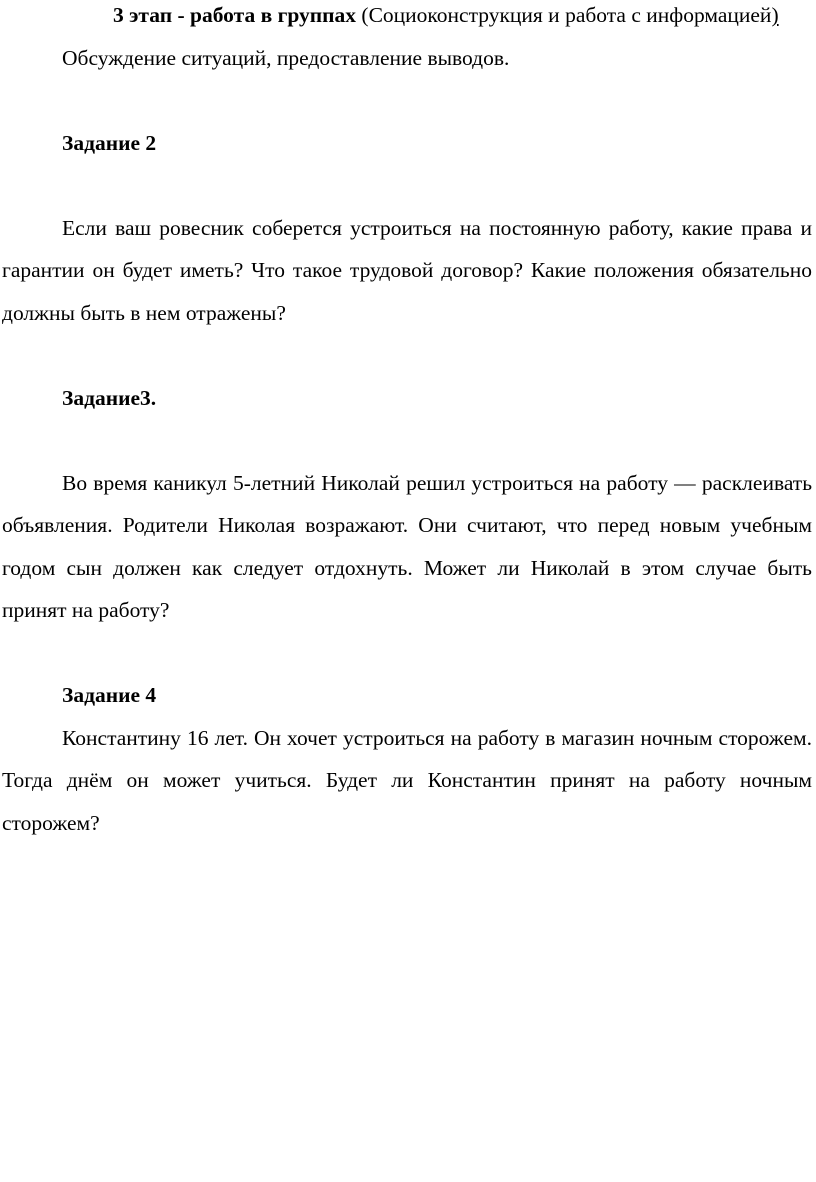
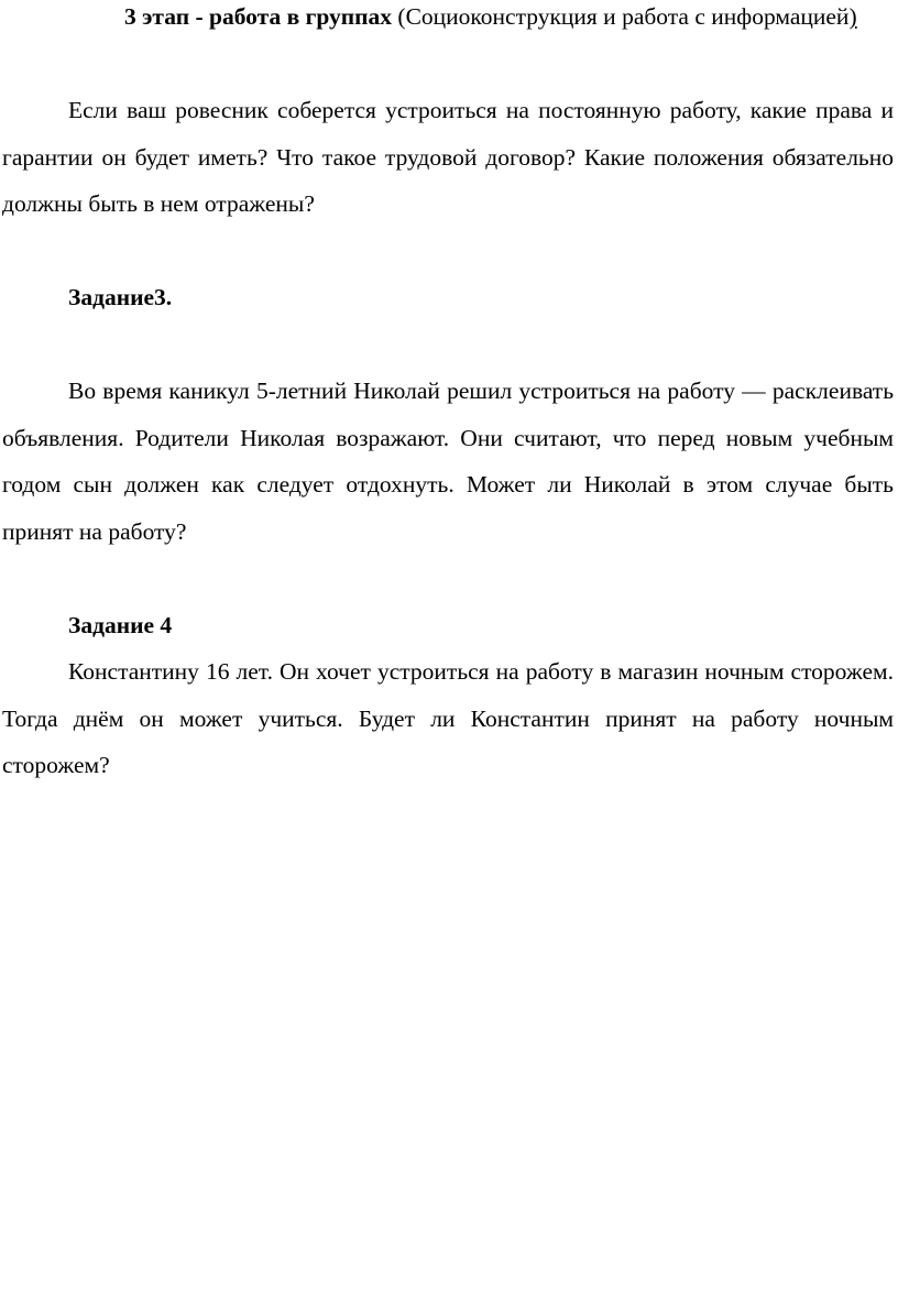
  3 этап - работа в группах (Социоконструкция и работа с информацией)
- Обсуждение ситуаций, предоставление выводов.
- Задание 2
  Если ваш ровесник соберется устроиться на постоянную работу, какие права и гарантии он будет иметь? Что такое трудовой договор? Какие положения обязательно должны быть в нем отражены?
  Задание3.
  Во время каникул 5-летний Николай решил устроиться на работу — расклеивать объявления. Родители Николая возражают. Они считают, что перед новым учебным годом сын должен как следует отдохнуть. Может ли Николай в этом случае быть принят на работу?
  Задание 4
  Константину 16 лет. Он хочет устроиться на работу в магазин ночным сторожем. Тогда днём он может учиться. Будет ли Константин принят на работу ночным сторожем?
